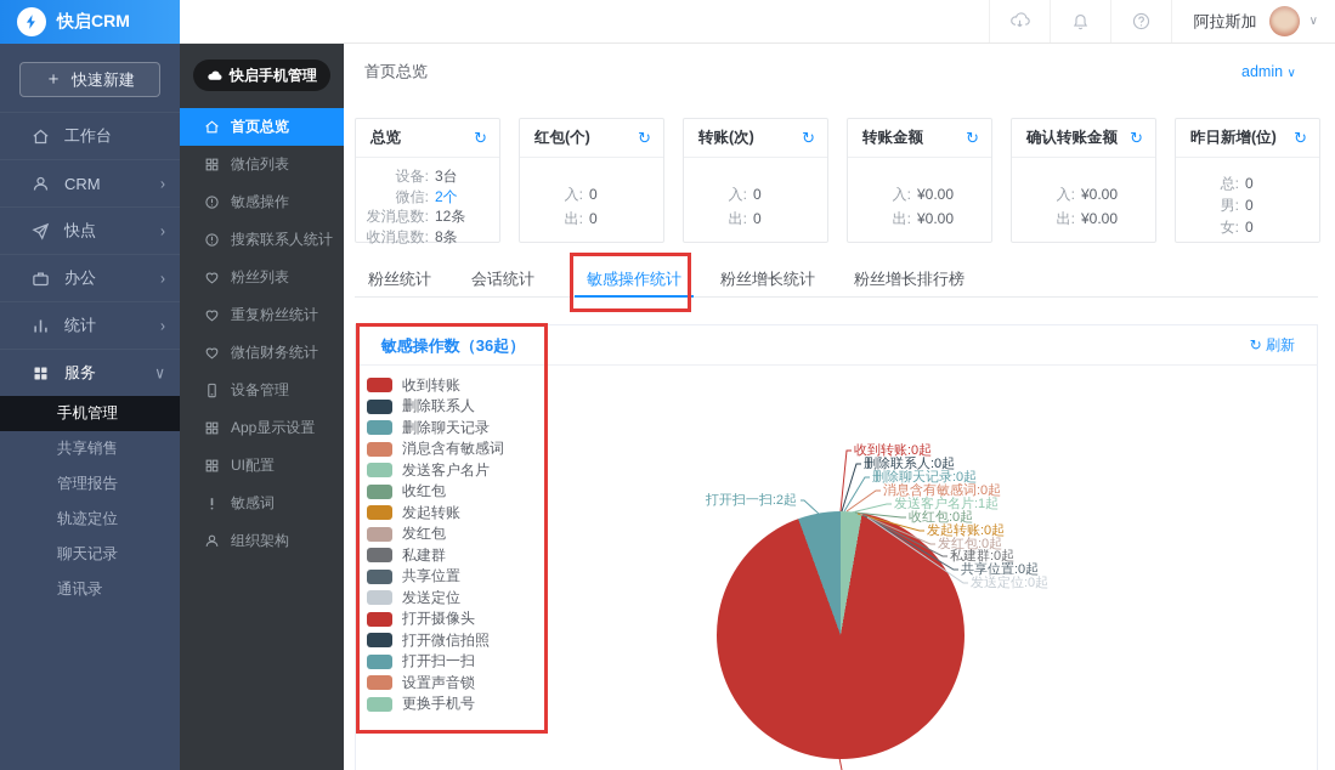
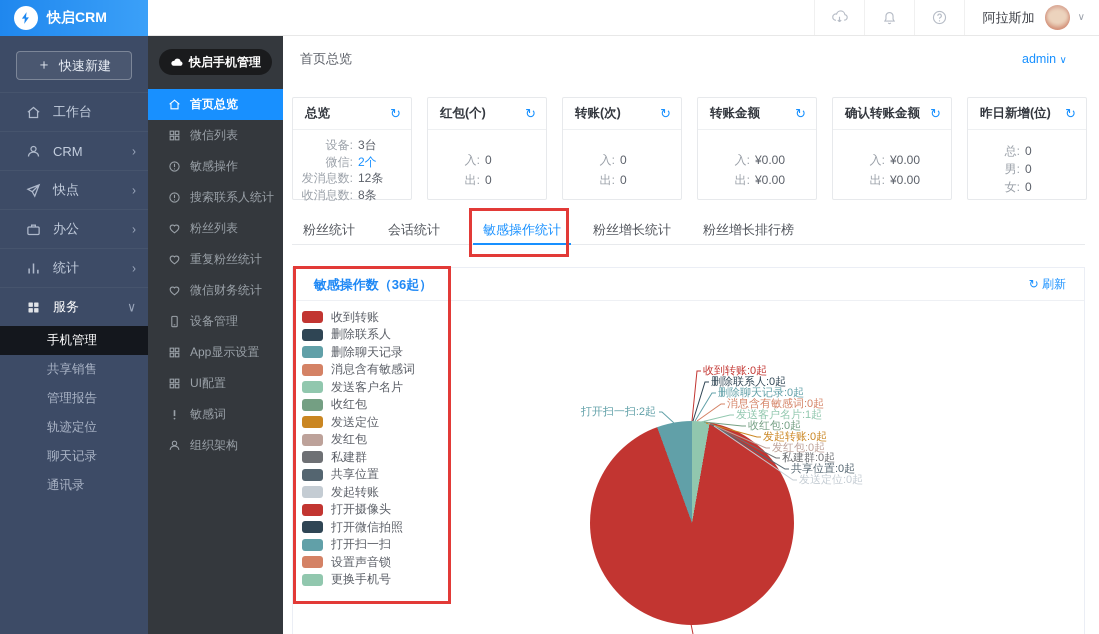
  快启CRM
  ＋
  快速新建
  工作台
  CRM
  ›
  快点
  ›
  办公
  ›
  统计
  ›
  服务
  ∨
  手机管理
  共享销售
  管理报告
  轨迹定位
  聊天记录
  通讯录
  快启手机管理
  首页总览
  微信列表
  敏感操作
  搜索联系人统计
  粉丝列表
  重复粉丝统计
  微信财务统计
  设备管理
  App显示设置
  UI配置
  敏感词
  组织架构
  阿拉斯加
  ∨
  首页总览
  admin ∨
  总览
  ↻
  设备:
  3台
  微信:
  2个
  发消息数:
  12条
  收消息数:
  8条
  红包(个)
  ↻
  入:
  0
  出:
  0
  转账(次)
  ↻
  入:
  0
  出:
  0
  转账金额
  ↻
  入:
  ¥0.00
  出:
  ¥0.00
  确认转账金额
  ↻
  入:
  ¥0.00
  出:
  ¥0.00
  昨日新增(位)
  ↻
  总:
  0
  男:
  0
  女:
  0
  粉丝统计
  会话统计
  敏感操作统计
  粉丝增长统计
  粉丝增长排行榜
  敏感操作数（36起）
  ↻ 刷新
  收到转账
  删除联系人
  删除聊天记录
  消息含有敏感词
  发送客户名片
  收红包
- 发起转账
+ 发送定位
  发红包
  私建群
  共享位置
- 发送定位
+ 发起转账
  打开摄像头
  打开微信拍照
  打开扫一扫
  设置声音锁
  更换手机号
  收到转账:0起
  删除联系人:0起
  删除聊天记录:0起
  消息含有敏感词:0起
  发送客户名片:1起
  收红包:0起
  发起转账:0起
  发红包:0起
  私建群:0起
  共享位置:0起
  发送定位:0起
  打开扫一扫:2起
